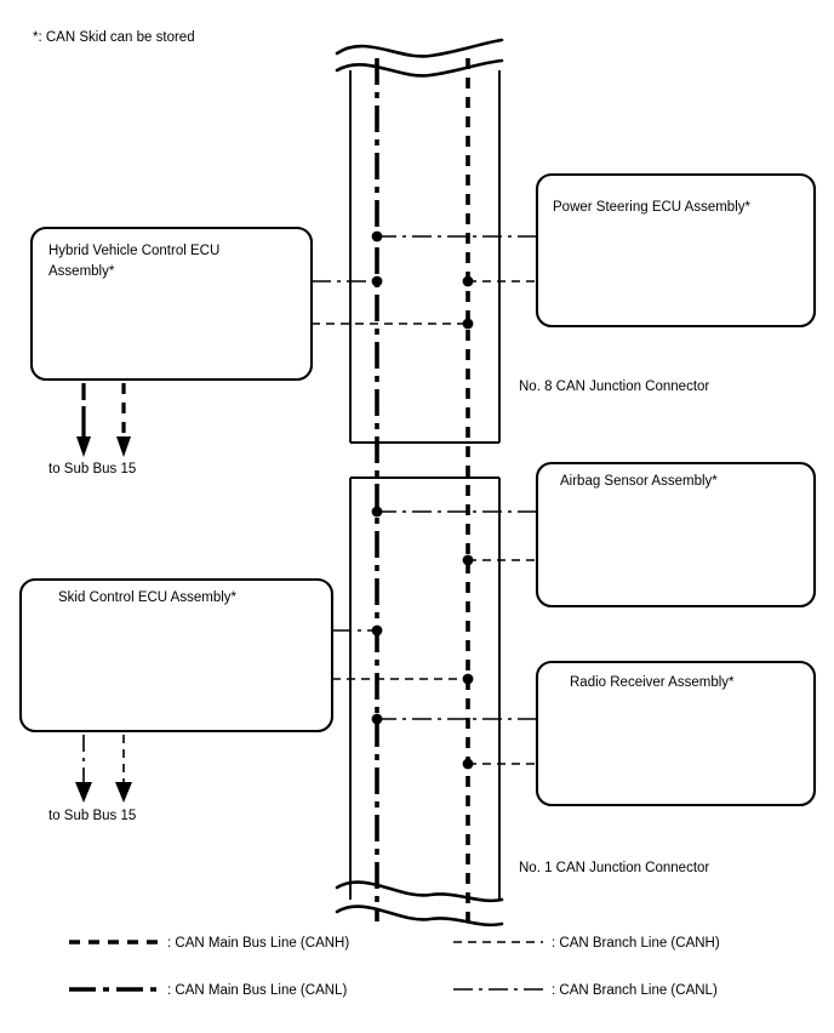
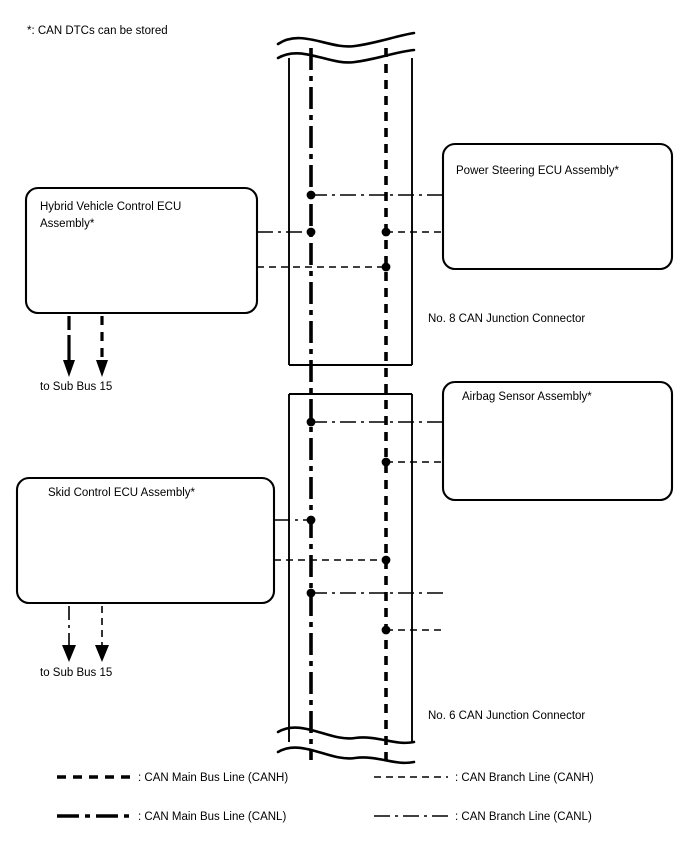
- *: CAN Skid can be stored
+ *: CAN DTCs can be stored
  No. 8 CAN Junction Connector
- No. 1 CAN Junction Connector
+ No. 6 CAN Junction Connector
  Hybrid Vehicle Control ECU
  Assembly*
  to Sub Bus 15
  Power Steering ECU Assembly*
  Skid Control ECU Assembly*
  to Sub Bus 15
  Airbag Sensor Assembly*
- Radio Receiver Assembly*
  : CAN Main Bus Line (CANH)
  : CAN Branch Line (CANH)
  : CAN Main Bus Line (CANL)
  : CAN Branch Line (CANL)
